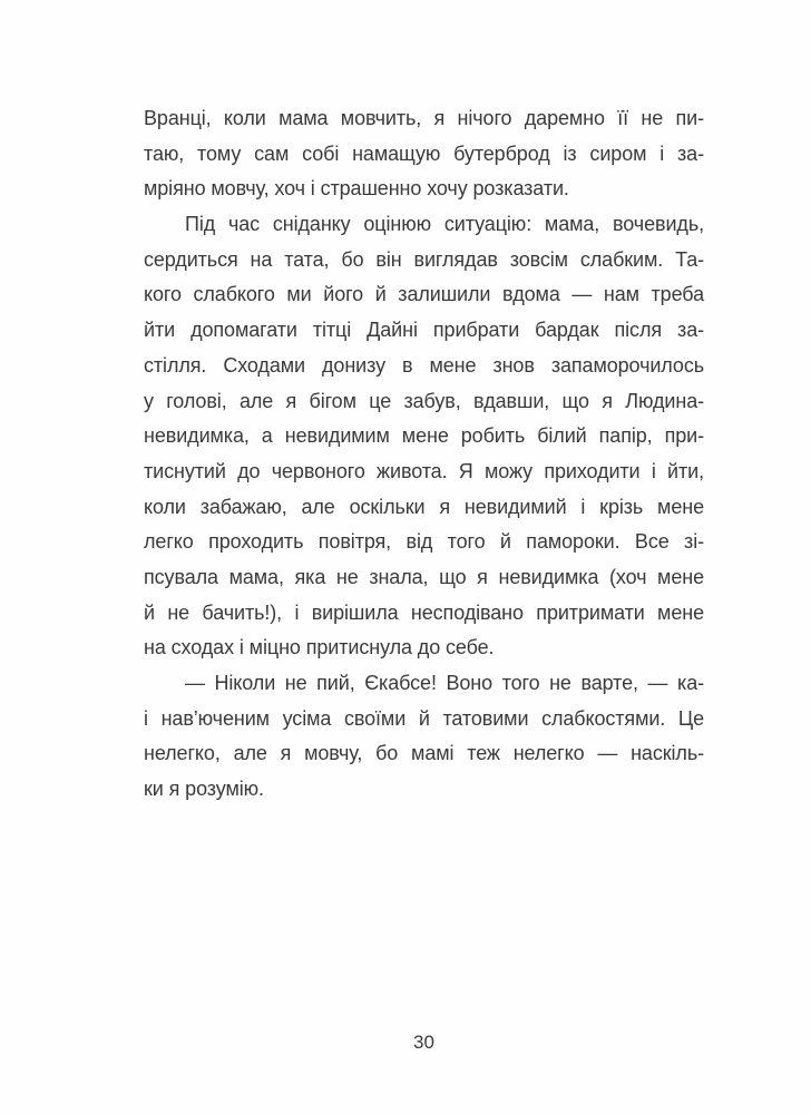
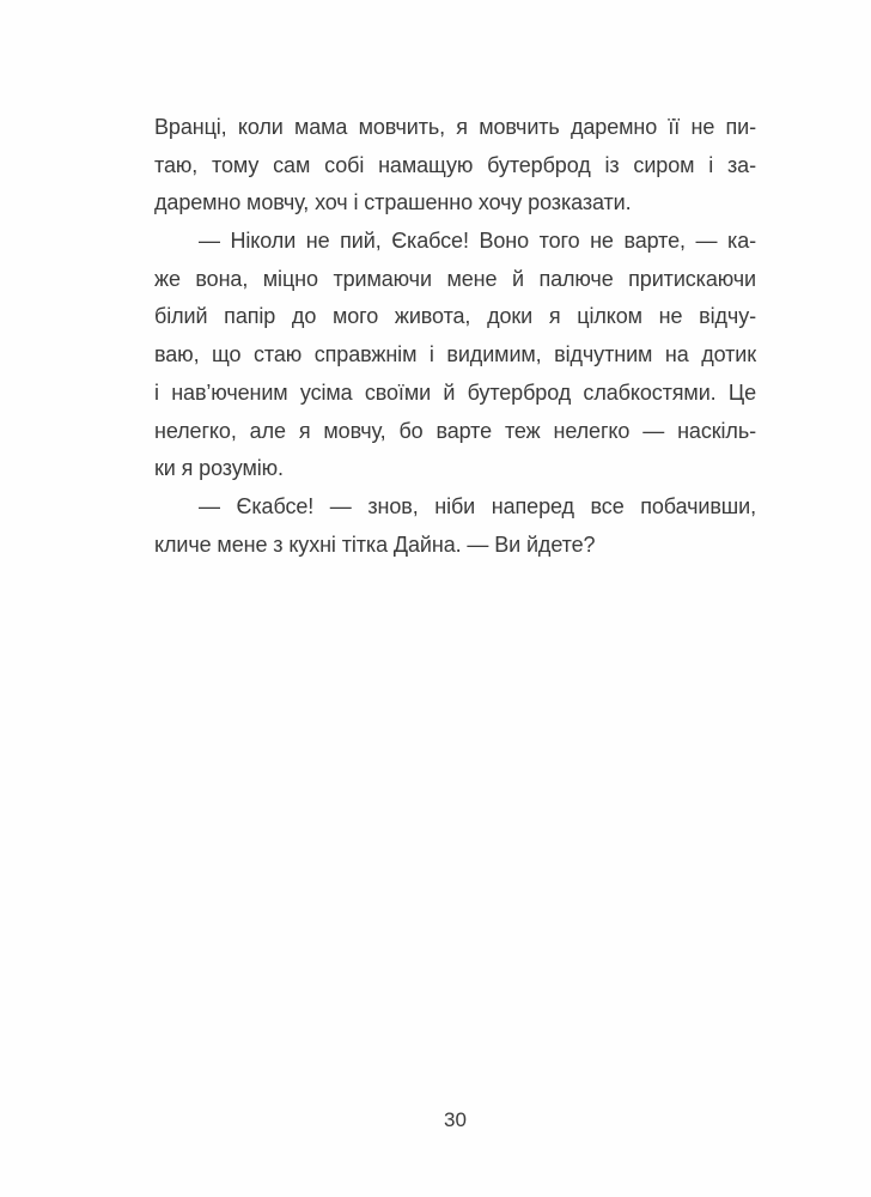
- Вранці, коли мама мовчить, я нічого даремно її не пи-
+ Вранці, коли мама мовчить, я мовчить даремно її не пи-
  таю, тому сам собі намащую бутерброд із сиром і за-
- мріяно мовчу, хоч і страшенно хочу розказати.
+ даремно мовчу, хоч і страшенно хочу розказати.
- Під час сніданку оцінюю ситуацію: мама, вочевидь,
- сердиться на тата, бо він виглядав зовсім слабким. Та-
- кого слабкого ми його й залишили вдома — нам треба
- йти допомагати тітці Дайні прибрати бардак після за-
- стілля. Сходами донизу в мене знов запаморочилось
- у голові, але я бігом це забув, вдавши, що я Людина-
- невидимка, а невидимим мене робить білий папір, при-
- тиснутий до червоного живота. Я можу приходити і йти,
- коли забажаю, але оскільки я невидимий і крізь мене
- легко проходить повітря, від того й памороки. Все зі-
- псувала мама, яка не знала, що я невидимка (хоч мене
- й не бачить!), і вирішила несподівано притримати мене
- на сходах і міцно притиснула до себе.
  — Ніколи не пий, Єкабсе! Воно того не варте, — ка-
+ же вона, міцно тримаючи мене й палюче притискаючи
+ білий папір до мого живота, доки я цілком не відчу-
+ ваю, що стаю справжнім і видимим, відчутним на дотик
- і нав’юченим усіма своїми й татовими слабкостями. Це
+ і нав’юченим усіма своїми й бутерброд слабкостями. Це
- нелегко, але я мовчу, бо мамі теж нелегко — наскіль-
+ нелегко, але я мовчу, бо варте теж нелегко — наскіль-
  ки я розумію.
+ — Єкабсе! — знов, ніби наперед все побачивши,
+ кличе мене з кухні тітка Дайна. — Ви йдете?
  30
